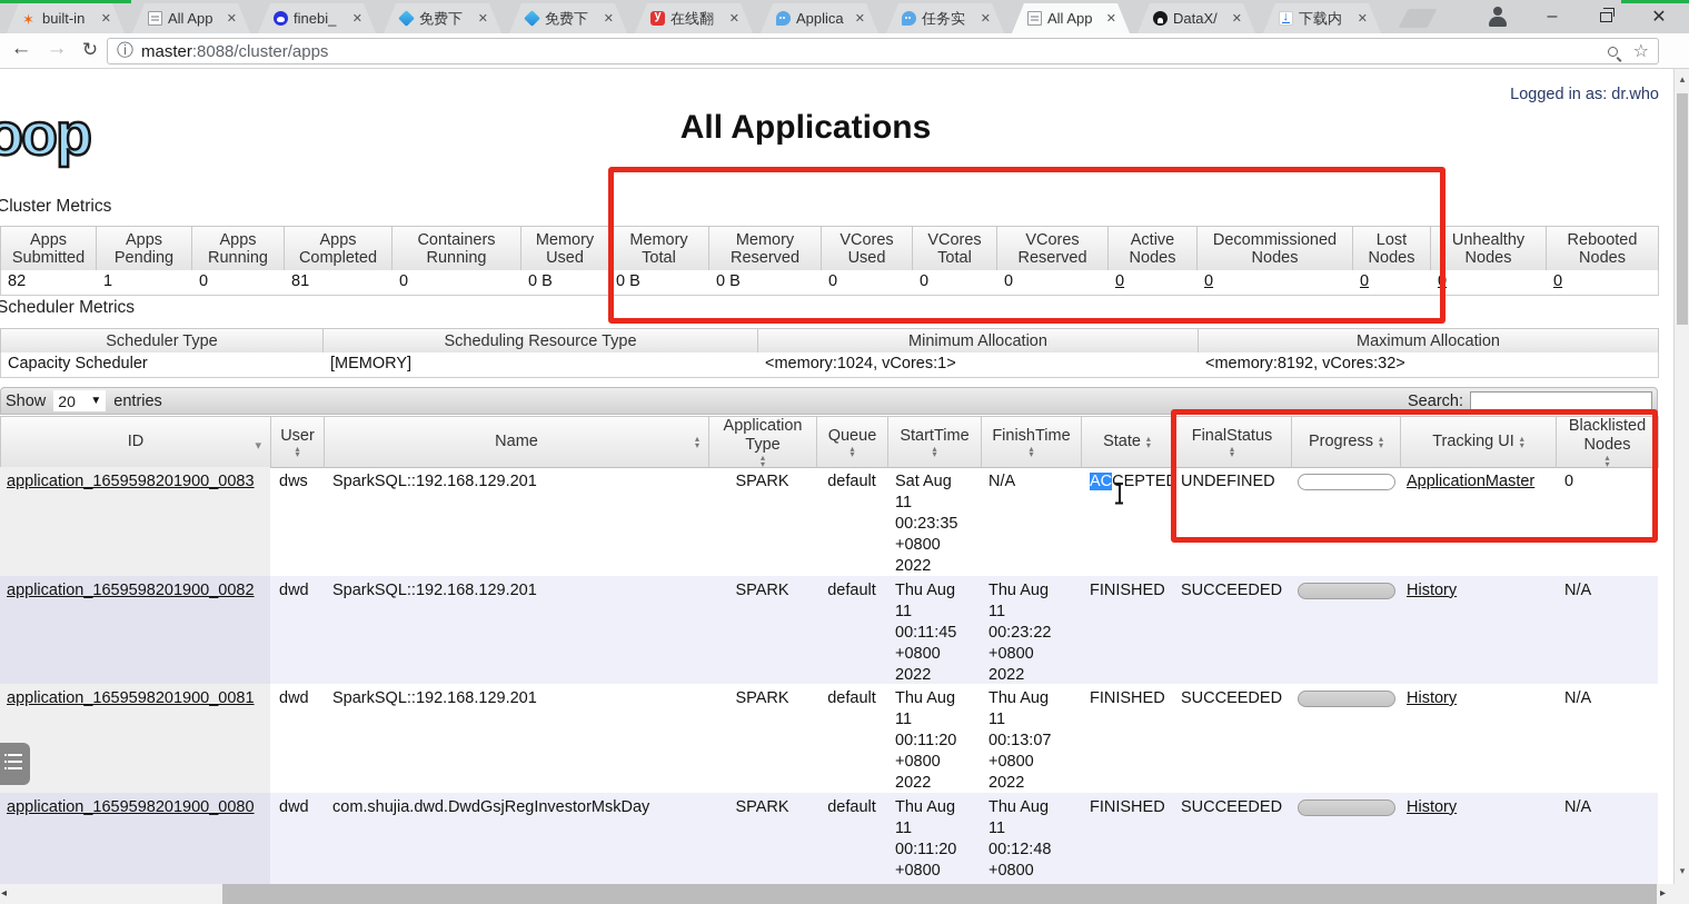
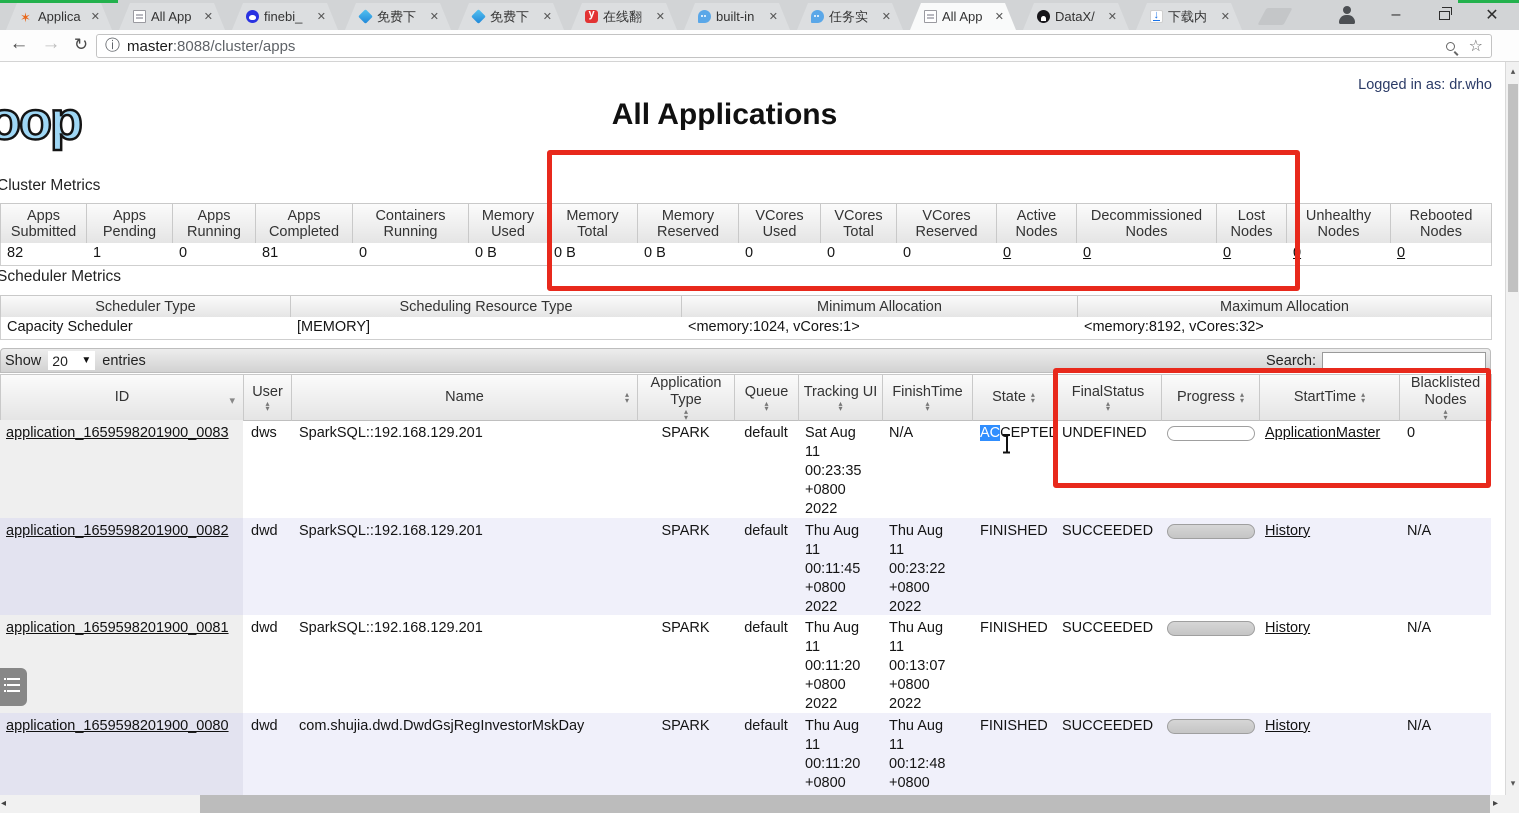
- built-in
+ Applica
  All App
  finebi_
  免费下
  免费下
  在线翻
- Applica
+ built-in
  任务实
  All App
  DataX/
  下载内
  –
  ✕
  ←
  →
  ↻
  ⓘ
  master:8088/cluster/apps
  ☆
  Logged in as: dr.who
  oop
  All Applications
  Cluster Metrics
  Apps Submitted
  Apps Pending
  Apps Running
  Apps Completed
  Containers Running
  Memory Used
  Memory Total
  Memory Reserved
  VCores Used
  VCores Total
  VCores Reserved
  Active Nodes
  Decommissioned Nodes
  Lost Nodes
  Unhealthy Nodes
  Rebooted Nodes
  82
  1
  0
  81
  0
  0 B
  0 B
  0 B
  0
  0
  0
  0
  0
  0
  0
  0
  Scheduler Metrics
  Scheduler Type
  Scheduling Resource Type
  Minimum Allocation
  Maximum Allocation
  Capacity Scheduler
  [MEMORY]
  <memory:1024, vCores:1>
  <memory:8192, vCores:32>
  Show
  20
  ▼
  entries
  Search:
  ID
  ▾
  User
  Name
  Application Type
  Queue
- StartTime
+ Tracking UI
  FinishTime
  State
  FinalStatus
  Progress
- Tracking UI
+ StartTime
  Blacklisted Nodes
  application_1659598201900_0083
  dws
  SparkSQL::192.168.129.201
  SPARK
  default
  Sat Aug 11 00:23:35 +0800 2022
  N/A
  ACCEPTED
  UNDEFINED
  ApplicationMaster
  0
  application_1659598201900_0082
  dwd
  SparkSQL::192.168.129.201
  SPARK
  default
  Thu Aug 11 00:11:45 +0800 2022
  Thu Aug 11 00:23:22 +0800 2022
  FINISHED
  SUCCEEDED
  History
  N/A
  application_1659598201900_0081
  dwd
  SparkSQL::192.168.129.201
  SPARK
  default
  Thu Aug 11 00:11:20 +0800 2022
  Thu Aug 11 00:13:07 +0800 2022
  FINISHED
  SUCCEEDED
  History
  N/A
  application_1659598201900_0080
  dwd
  com.shujia.dwd.DwdGsjRegInvestorMskDay
  SPARK
  default
  Thu Aug 11 00:11:20 +0800
  Thu Aug 11 00:12:48 +0800
  FINISHED
  SUCCEEDED
  History
  N/A
  ▴
  ▾
  ◂
  ▸
